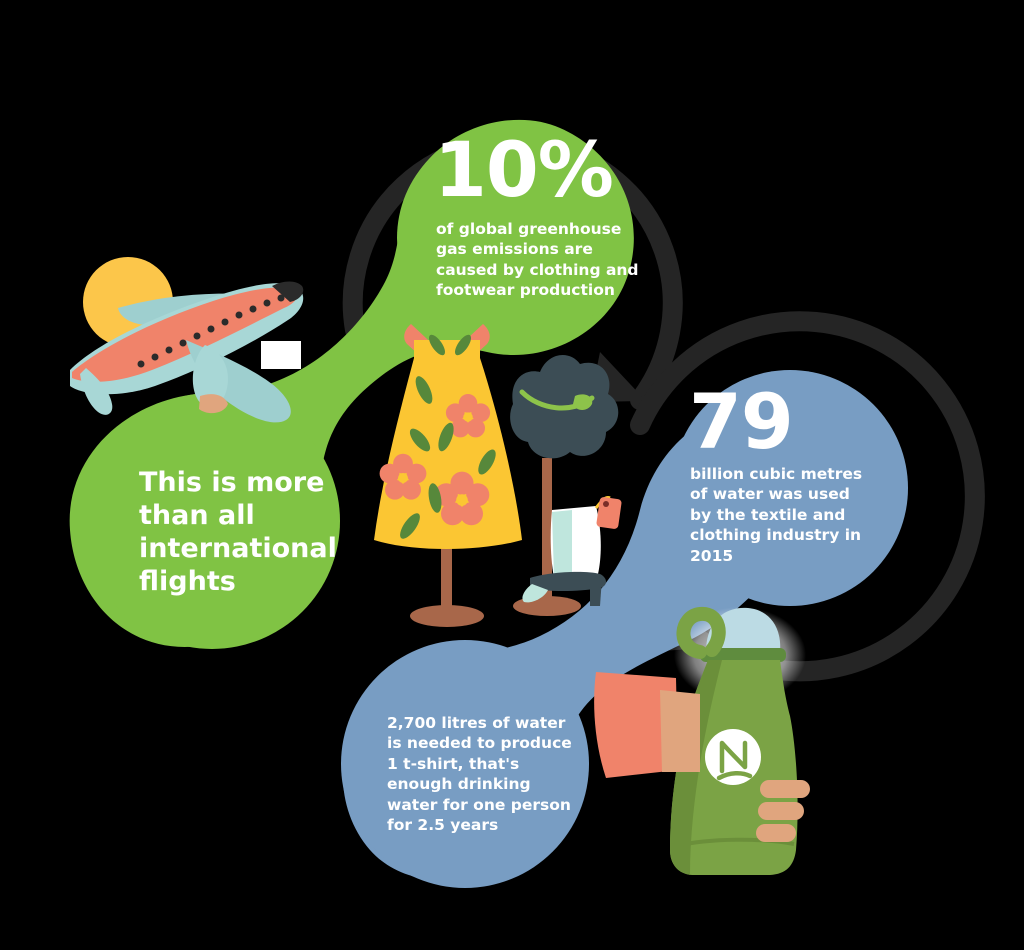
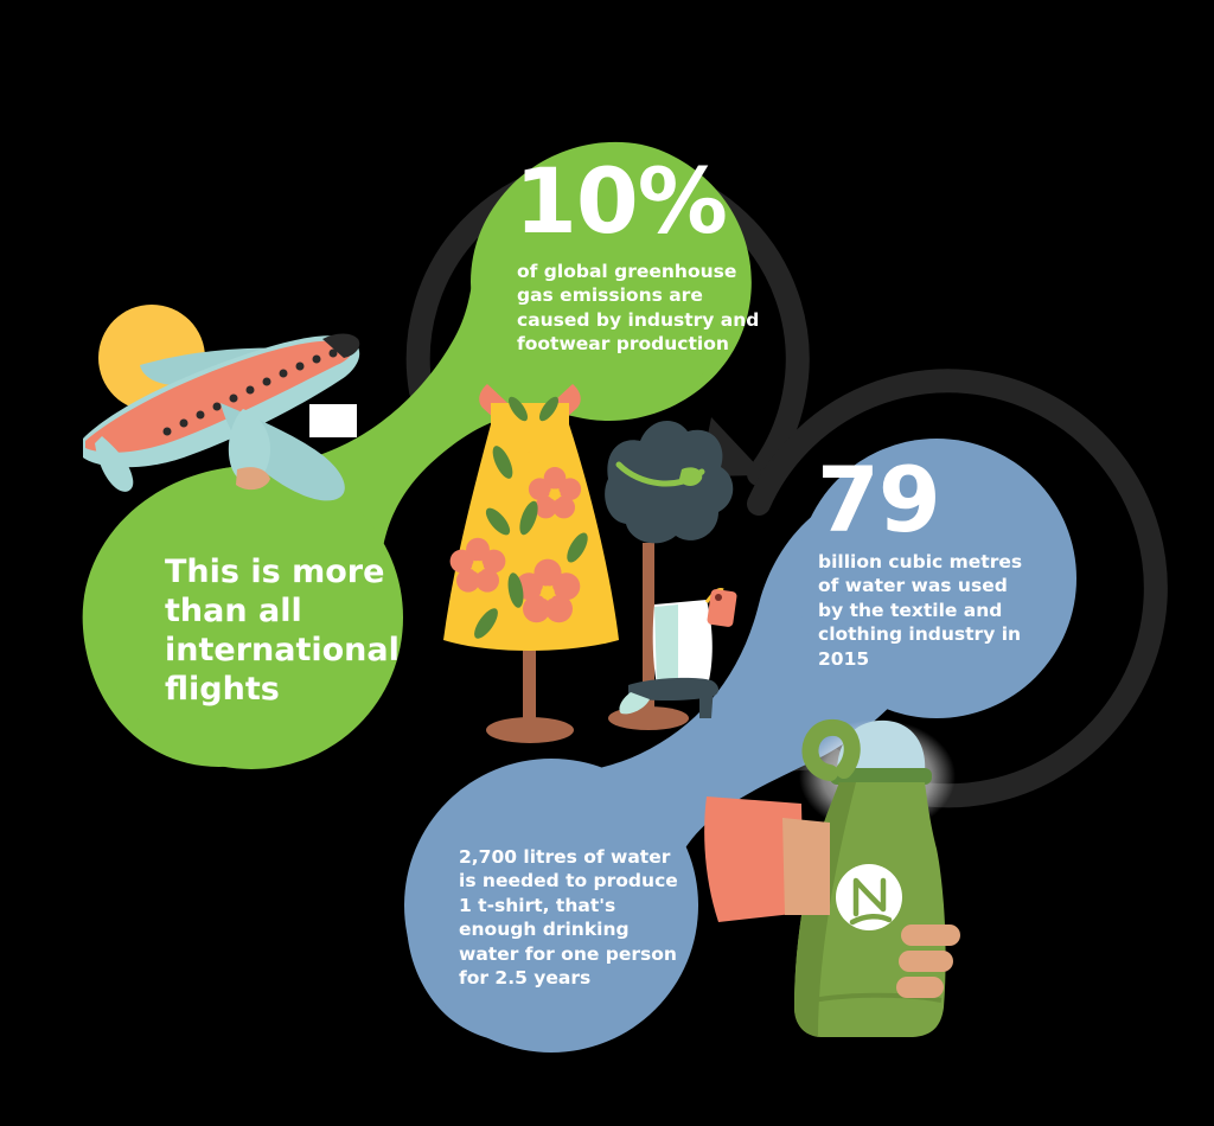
  10%
- of global greenhouse gas emissions are caused by clothing and footwear production
+ of global greenhouse gas emissions are caused by industry and footwear production
  This is more than all international flights
  79
  billion cubic metres of water was used by the textile and clothing industry in 2015
  2,700 litres of water is needed to produce 1 t-shirt, that's enough drinking water for one person for 2.5 years
